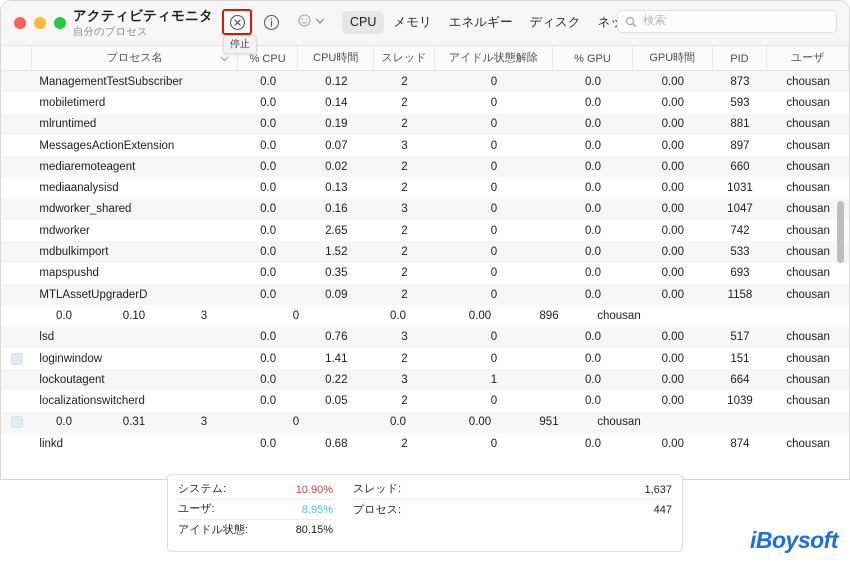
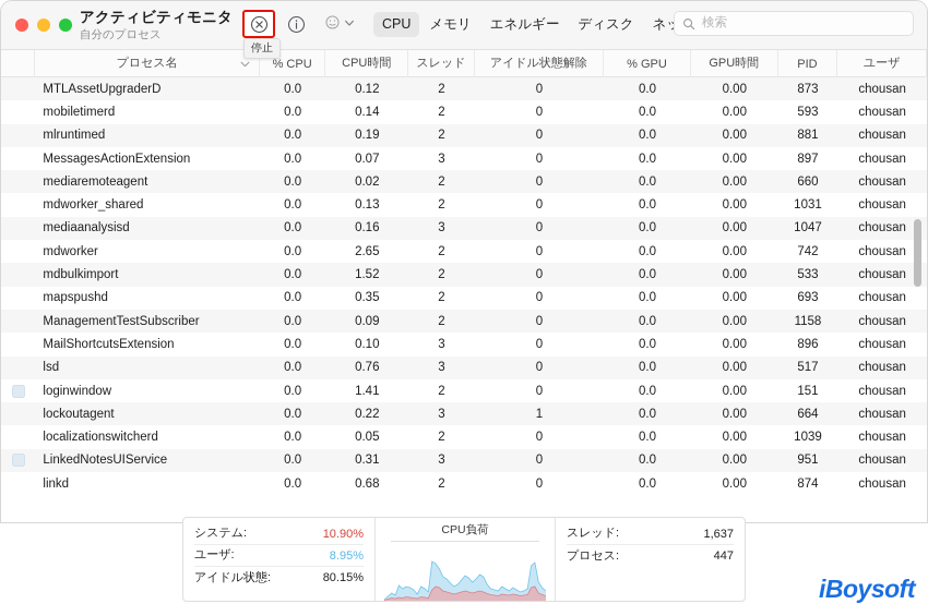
  アクティビティモニタ
  自分のプロセス
  停止
  CPU
  メモリ
  エネルギー
  ディスク
  検索
  プロセス名
  % CPU
  CPU時間
  スレッド
  アイドル状態解除
  % GPU
  GPU時間
  PID
  ユーザ
- ManagementTestSubscriber
+ MTLAssetUpgraderD
  0.0
  0.12
  2
  0
  0.0
  0.00
  873
  chousan
  mobiletimerd
  0.0
  0.14
  2
  0
  0.0
  0.00
  593
  chousan
  mlruntimed
  0.0
  0.19
  2
  0
  0.0
  0.00
  881
  chousan
  MessagesActionExtension
  0.0
  0.07
  3
  0
  0.0
  0.00
  897
  chousan
  mediaremoteagent
  0.0
  0.02
  2
  0
  0.0
  0.00
  660
  chousan
- mediaanalysisd
+ mdworker_shared
  0.0
  0.13
  2
  0
  0.0
  0.00
  1031
  chousan
- mdworker_shared
+ mediaanalysisd
  0.0
  0.16
  3
  0
  0.0
  0.00
  1047
  chousan
  mdworker
  0.0
  2.65
  2
  0
  0.0
  0.00
  742
  chousan
  mdbulkimport
  0.0
  1.52
  2
  0
  0.0
  0.00
  533
  chousan
  mapspushd
  0.0
  0.35
  2
  0
  0.0
  0.00
  693
  chousan
- MTLAssetUpgraderD
+ ManagementTestSubscriber
  0.0
  0.09
  2
  0
  0.0
  0.00
  1158
  chousan
+ MailShortcutsExtension
  0.0
  0.10
  3
  0
  0.0
  0.00
  896
  chousan
  lsd
  0.0
  0.76
  3
  0
  0.0
  0.00
  517
  chousan
  loginwindow
  0.0
  1.41
  2
  0
  0.0
  0.00
  151
  chousan
  lockoutagent
  0.0
  0.22
  3
  1
  0.0
  0.00
  664
  chousan
  localizationswitcherd
  0.0
  0.05
  2
  0
  0.0
  0.00
  1039
  chousan
+ LinkedNotesUIService
  0.0
  0.31
  3
  0
  0.0
  0.00
  951
  chousan
  linkd
  0.0
  0.68
  2
  0
  0.0
  0.00
  874
  chousan
  システム:
  10.90%
  ユーザ:
  8.95%
  アイドル状態:
  80.15%
+ CPU負荷
  スレッド:
  1,637
  プロセス:
  447
  iBoysoft
